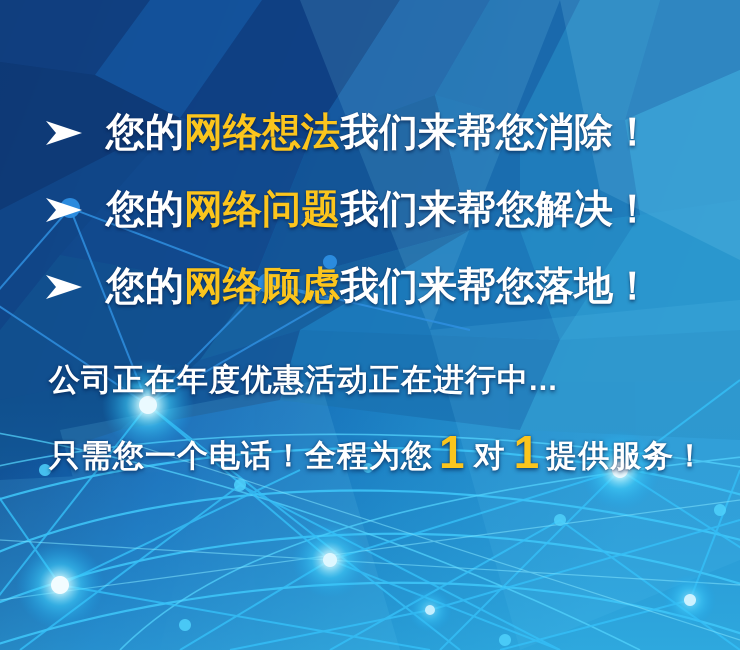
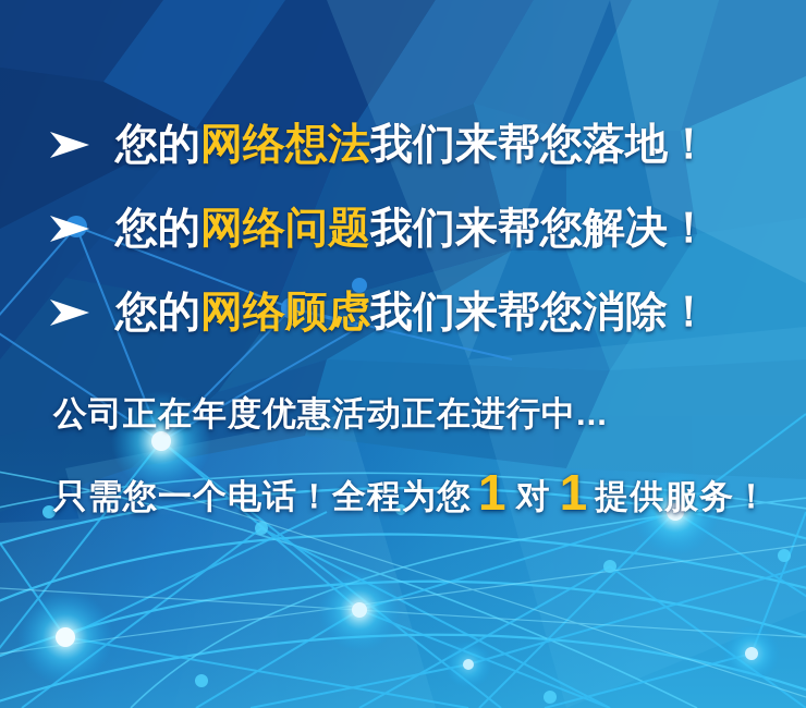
- 您的网络想法我们来帮您消除！
+ 您的网络想法我们来帮您落地！
  您的网络问题我们来帮您解决！
- 您的网络顾虑我们来帮您落地！
+ 您的网络顾虑我们来帮您消除！
  公司正在年度优惠活动正在进行中...
  只需您一个电话！全程为您
  1
  对
  1
  提供服务！
